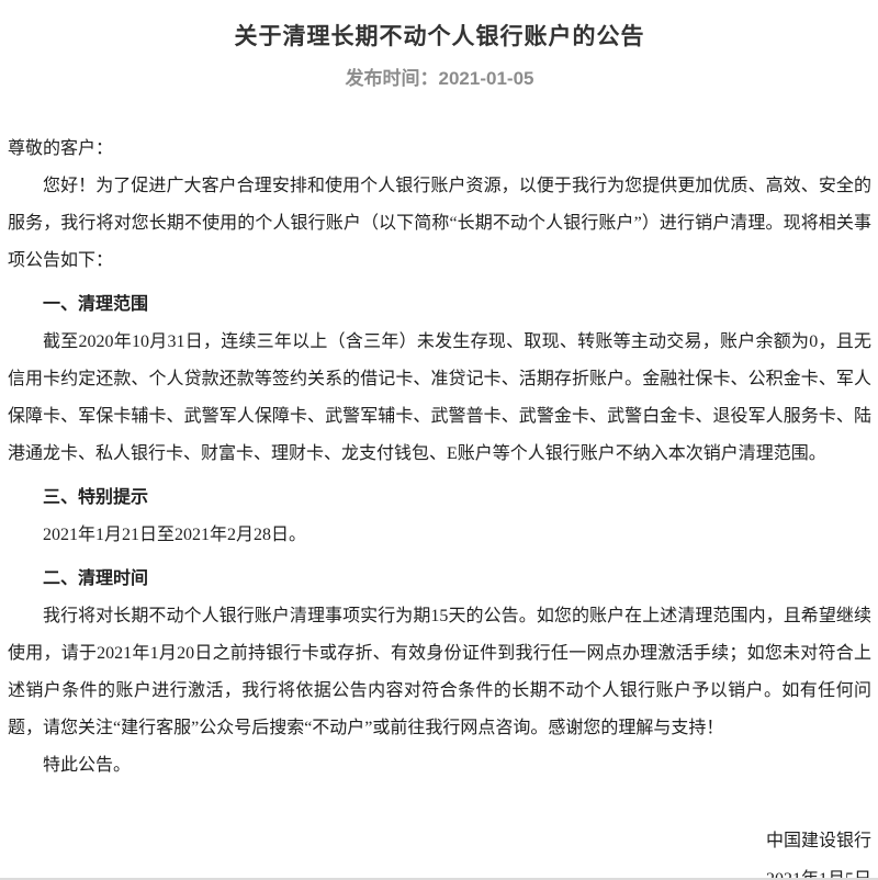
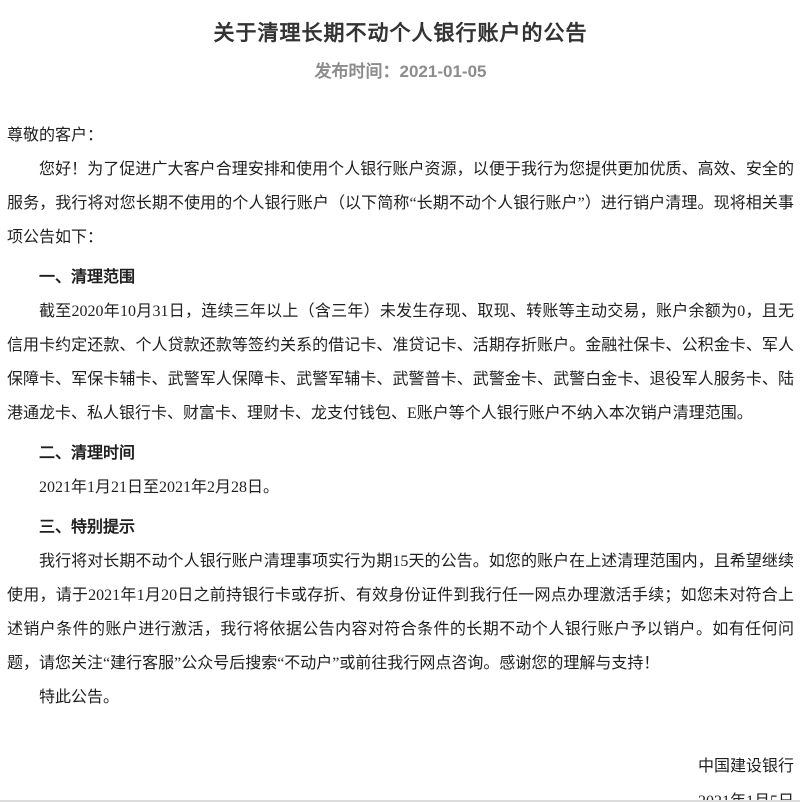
  关于清理长期不动个人银行账户的公告
  发布时间：2021-01-05
  尊敬的客户：
  您好！为了促进广大客户合理安排和使用个人银行账户资源，以便于我行为您提供更加优质、高效、安全的服务，我行将对您长期不使用的个人银行账户（以下简称“长期不动个人银行账户”）进行销户清理。现将相关事项公告如下：
  一、清理范围
  截至2020年10月31日，连续三年以上（含三年）未发生存现、取现、转账等主动交易，账户余额为0，且无信用卡约定还款、个人贷款还款等签约关系的借记卡、准贷记卡、活期存折账户。金融社保卡、公积金卡、军人保障卡、军保卡辅卡、武警军人保障卡、武警军辅卡、武警普卡、武警金卡、武警白金卡、退役军人服务卡、陆港通龙卡、私人银行卡、财富卡、理财卡、龙支付钱包、E账户等个人银行账户不纳入本次销户清理范围。
- 三、特别提示
+ 二、清理时间
  2021年1月21日至2021年2月28日。
- 二、清理时间
+ 三、特别提示
  我行将对长期不动个人银行账户清理事项实行为期15天的公告。如您的账户在上述清理范围内，且希望继续使用，请于2021年1月20日之前持银行卡或存折、有效身份证件到我行任一网点办理激活手续；如您未对符合上述销户条件的账户进行激活，我行将依据公告内容对符合条件的长期不动个人银行账户予以销户。如有任何问题，请您关注“建行客服”公众号后搜索“不动户”或前往我行网点咨询。感谢您的理解与支持！
  特此公告。
  中国建设银行
